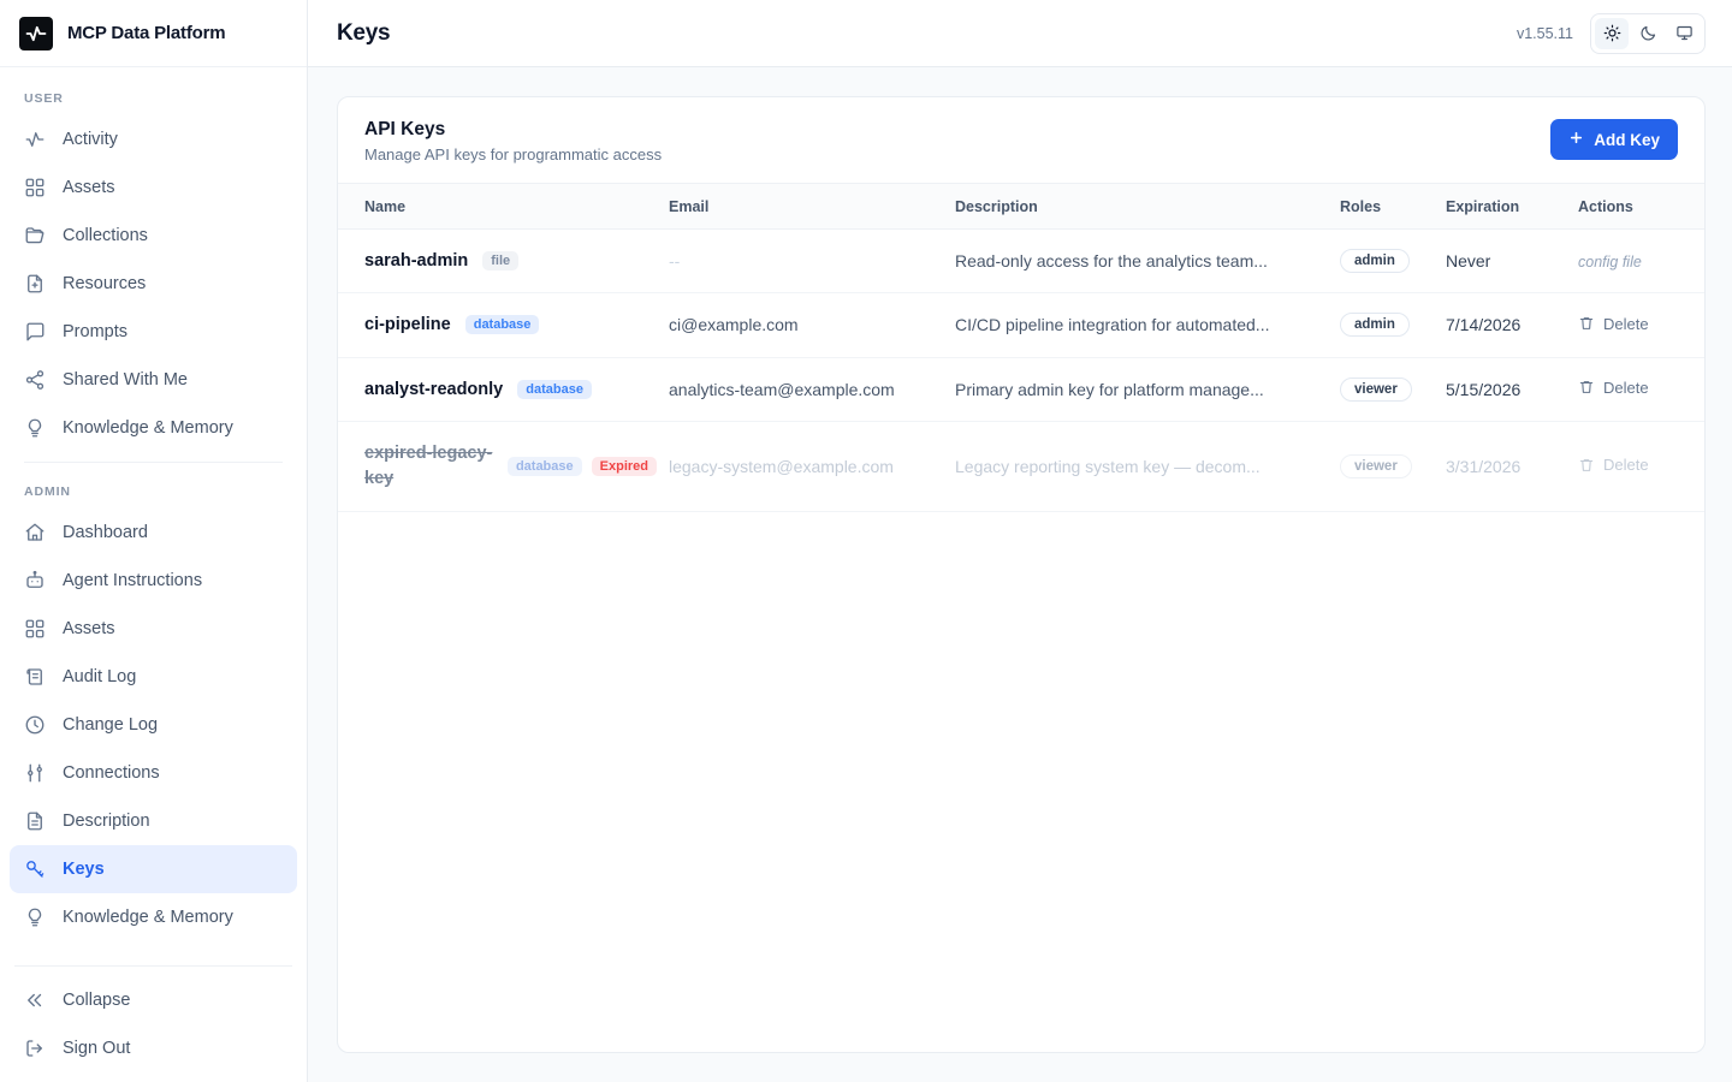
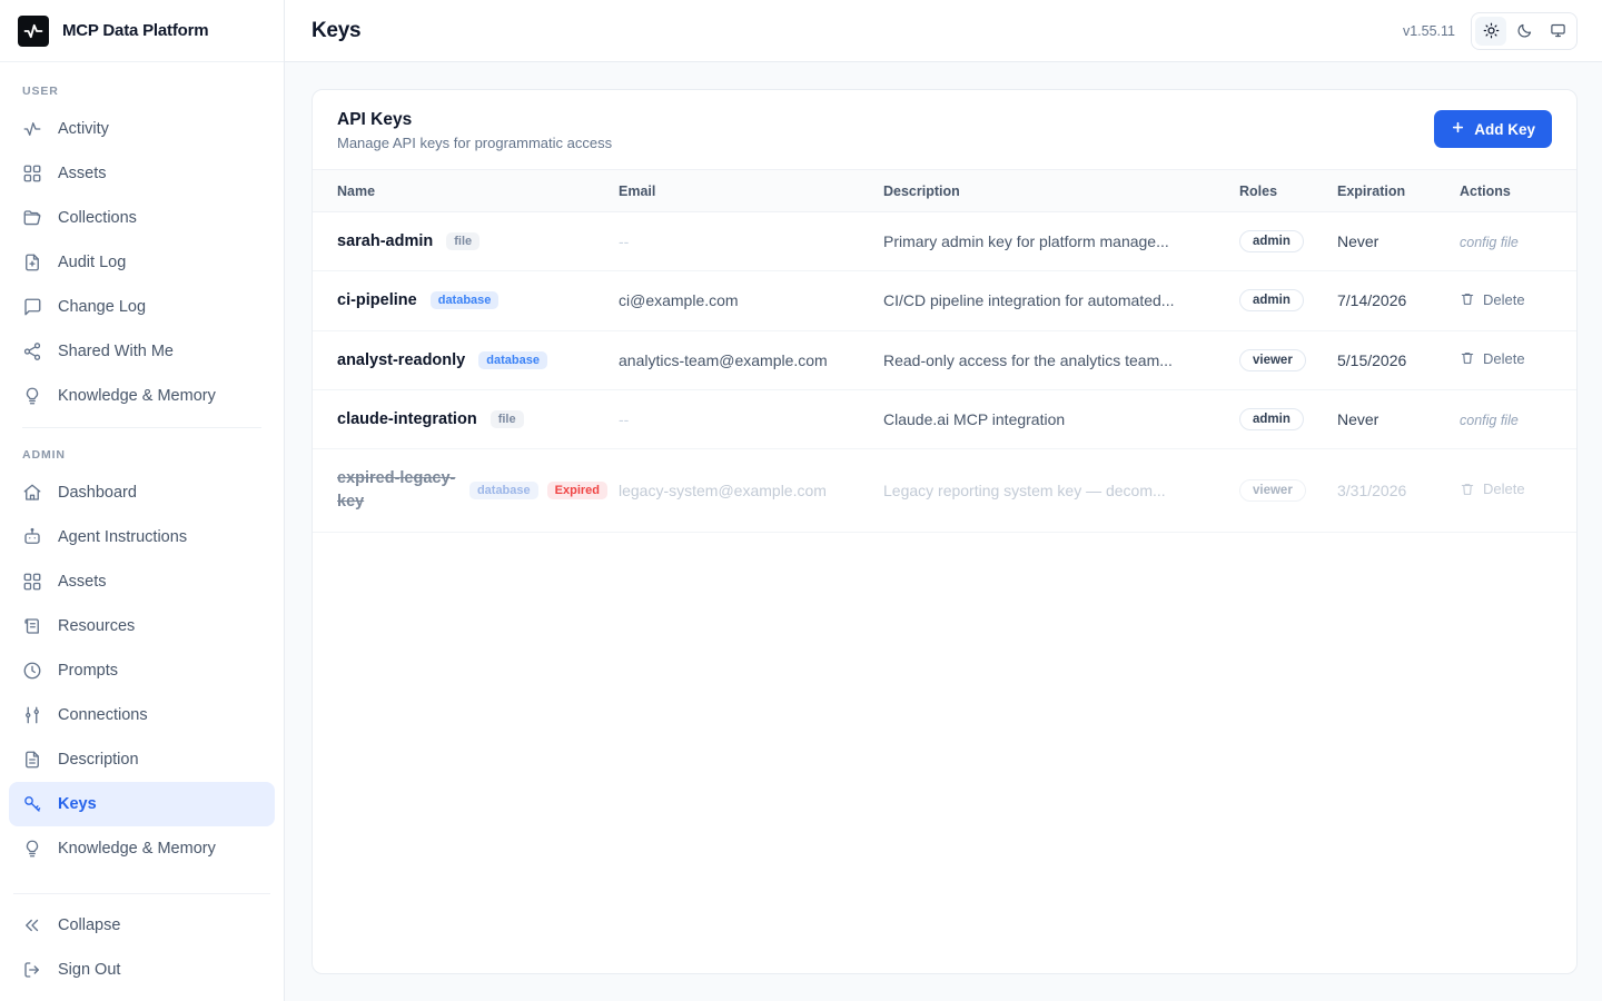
  MCP Data Platform
  USER
  Activity
  Assets
  Collections
- Resources
+ Audit Log
- Prompts
+ Change Log
  Shared With Me
  Knowledge & Memory
  ADMIN
  Dashboard
  Agent Instructions
  Assets
- Audit Log
+ Resources
- Change Log
+ Prompts
  Connections
  Description
  Keys
  Knowledge & Memory
  Collapse
  Sign Out
  Keys
  v1.55.11
  API Keys
  Manage API keys for programmatic access
  Add Key
  Name	Email	Description	Roles	Expiration	Actions
- sarah-admin file	--	Read-only access for the analytics team...	admin	Never	config file
+ sarah-admin file	--	Primary admin key for platform manage...	admin	Never	config file
  ci-pipeline database	ci@example.com	CI/CD pipeline integration for automated...	admin	7/14/2026	Delete
- analyst-readonly database	analytics-team@example.com	Primary admin key for platform manage...	viewer	5/15/2026	Delete
+ analyst-readonly database	analytics-team@example.com	Read-only access for the analytics team...	viewer	5/15/2026	Delete
+ claude-integration file	--	Claude.ai MCP integration	admin	Never	config file
  expired-legacy-key database Expired	legacy-system@example.com	Legacy reporting system key — decom...	viewer	3/31/2026	Delete
